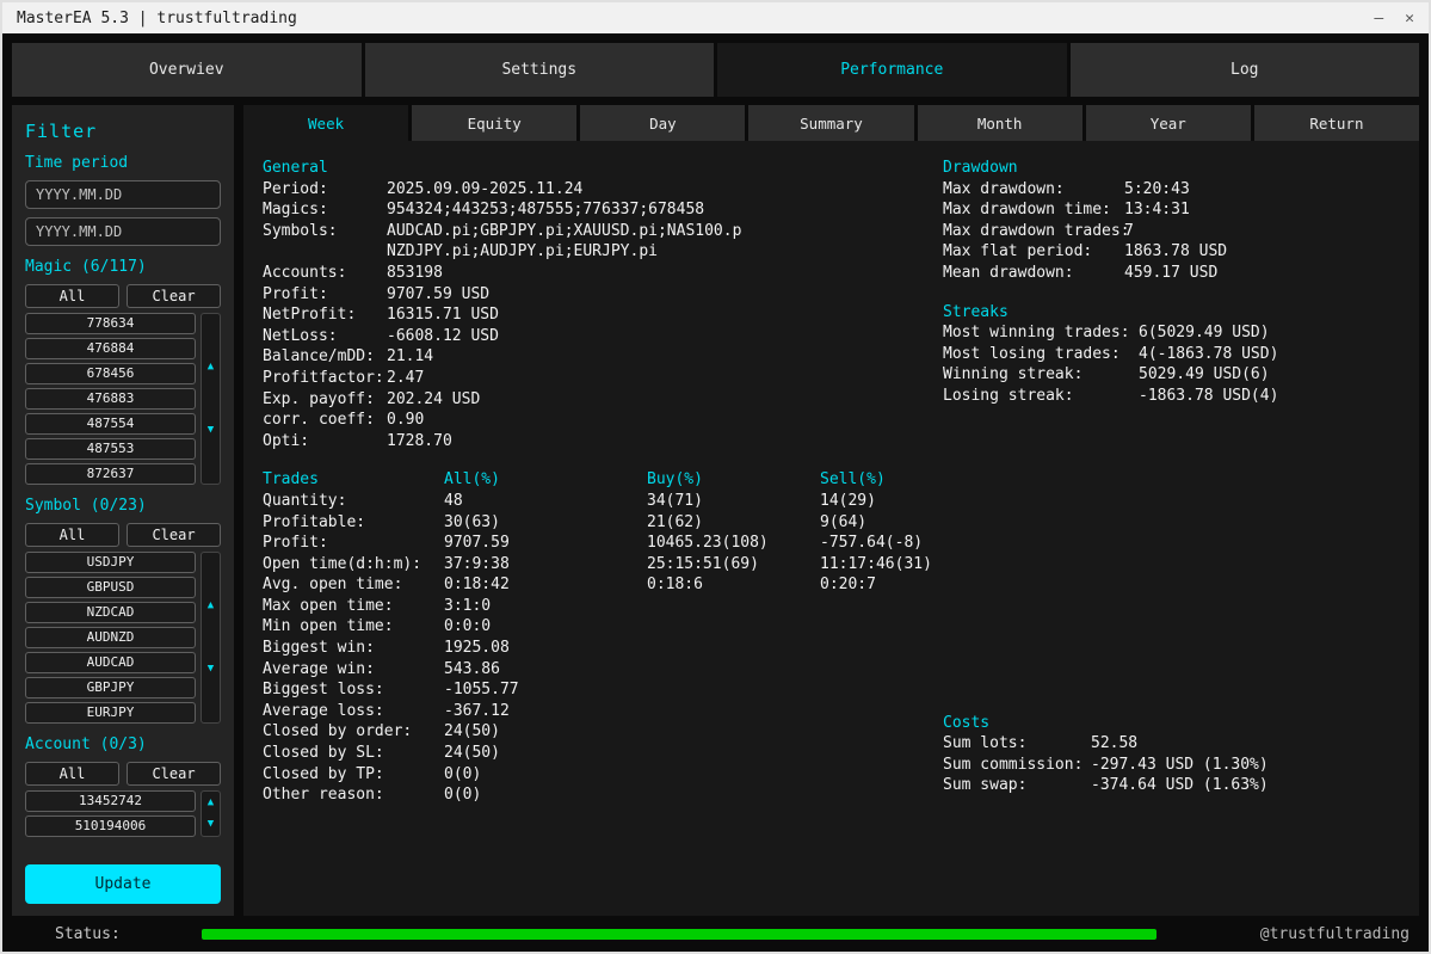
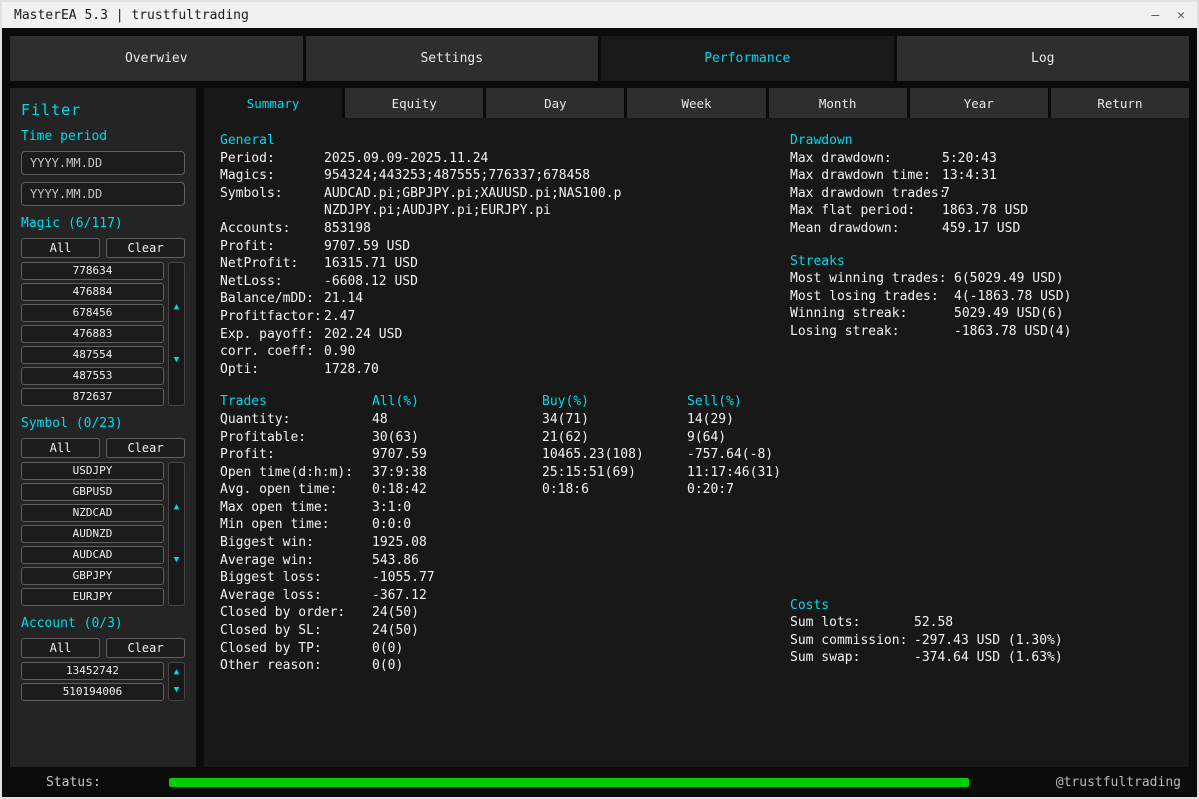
  MasterEA 5.3 | trustfultrading
  —
  ✕
  Overwiev
  Settings
  Performance
  Log
  Filter
  Time period
  YYYY.MM.DD
  YYYY.MM.DD
  Magic (6/117)
  All
  Clear
  778634
  476884
  678456
  476883
  487554
  487553
  872637
  ▲
  ▼
  Symbol (0/23)
  All
  Clear
  USDJPY
  GBPUSD
  NZDCAD
  AUDNZD
  AUDCAD
  GBPJPY
  EURJPY
  ▲
  ▼
  Account (0/3)
  All
  Clear
  13452742
  510194006
  ▲
  ▼
- Update
- Week
+ Summary
  Equity
  Day
- Summary
+ Week
  Month
  Year
  Return
  General
  Period:
  2025.09.09-2025.11.24
  Magics:
  954324;443253;487555;776337;678458
  Symbols:
  AUDCAD.pi;GBPJPY.pi;XAUUSD.pi;NAS100.p
  NZDJPY.pi;AUDJPY.pi;EURJPY.pi
  Accounts:
  853198
  Profit:
  9707.59 USD
  NetProfit:
  16315.71 USD
  NetLoss:
  -6608.12 USD
  Balance/mDD:
  21.14
  Profitfactor:
  2.47
  Exp. payoff:
  202.24 USD
  corr. coeff:
  0.90
  Opti:
  1728.70
  Trades
  All(%)
  Buy(%)
  Sell(%)
  Quantity:
  48
  34(71)
  14(29)
  Profitable:
  30(63)
  21(62)
  9(64)
  Profit:
  9707.59
  10465.23(108)
  -757.64(-8)
  Open time(d:h:m):
  37:9:38
  25:15:51(69)
  11:17:46(31)
  Avg. open time:
  0:18:42
  0:18:6
  0:20:7
  Max open time:
  3:1:0
  Min open time:
  0:0:0
  Biggest win:
  1925.08
  Average win:
  543.86
  Biggest loss:
  -1055.77
  Average loss:
  -367.12
  Closed by order:
  24(50)
  Closed by SL:
  24(50)
  Closed by TP:
  0(0)
  Other reason:
  0(0)
  Drawdown
  Max drawdown:
  5:20:43
  Max drawdown time:
  13:4:31
  Max drawdown trades
  7
  Max flat period:
  1863.78 USD
  Mean drawdown:
  459.17 USD
  Streaks
  Most winning trades:
  6(5029.49 USD)
  Most losing trades:
  4(-1863.78 USD)
  Winning streak:
  5029.49 USD(6)
  Losing streak:
  -1863.78 USD(4)
  Costs
  Sum lots:
  52.58
  Sum commission:
  -297.43 USD (1.30%)
  Sum swap:
  -374.64 USD (1.63%)
  Status:
  @trustfultrading
